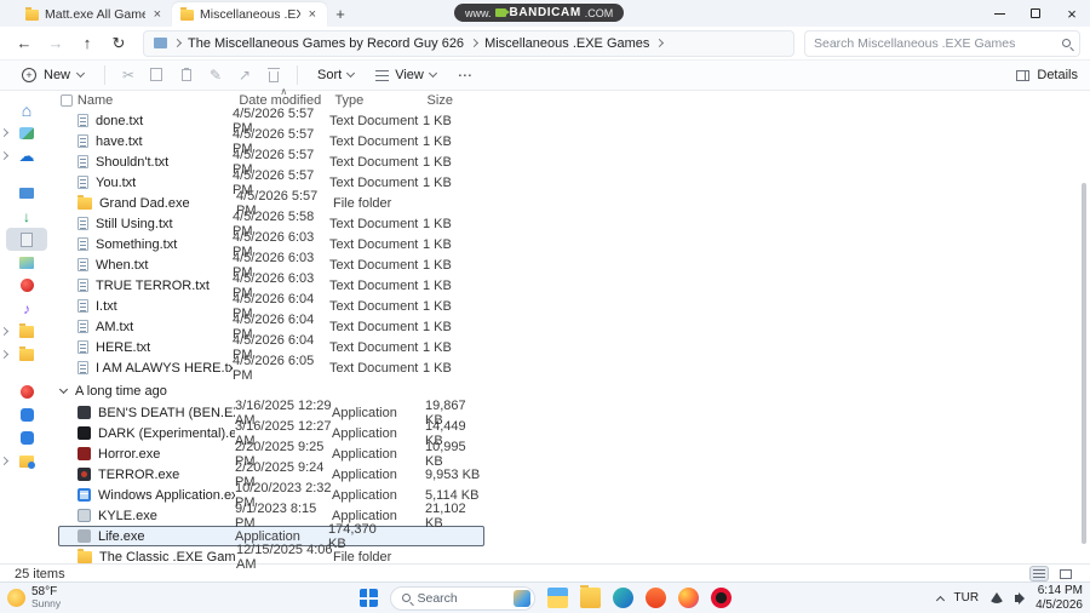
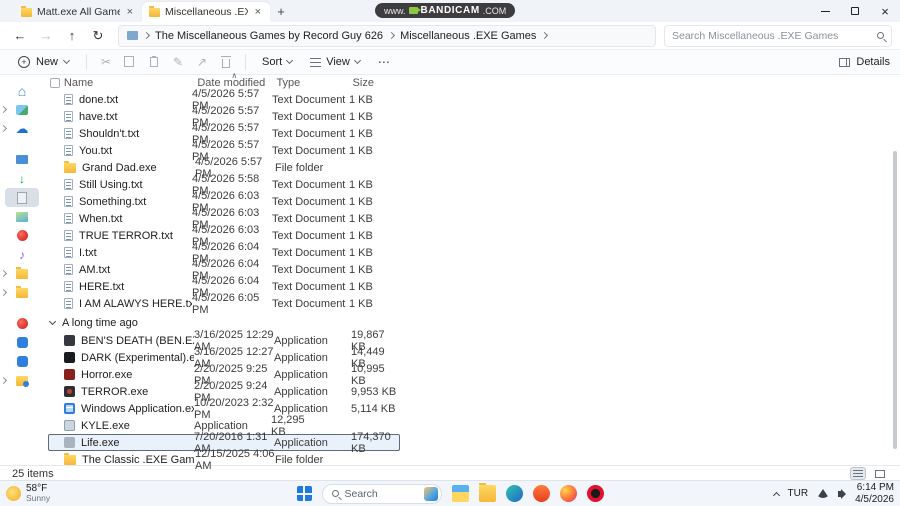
  Matt.exe All Gam
  ×
  ×
  +
  www.
  BANDICAM
  .COM
  ×
  ←
  →
  ↑
  ↻
  The Miscellaneous Games by Record Guy 626
  Miscellaneous .EXE Games
  Search Miscellaneous .EXE Games
  +
  New
  ✂
  ✎
  ↗
  Sort
  View
  ⋯
  Details
  Name
  ∧
  Date modified
  Type
  Size
  done.txt
  4/5/2026 5:57 PM
  Text Document
  1 KB
  have.txt
  4/5/2026 5:57 PM
  Text Document
  1 KB
  Shouldn't.txt
  4/5/2026 5:57 PM
  Text Document
  1 KB
  You.txt
  4/5/2026 5:57 PM
  Text Document
  1 KB
  Grand Dad.exe
  4/5/2026 5:57 PM
  File folder
  Still Using.txt
  4/5/2026 5:58 PM
  Text Document
  1 KB
  Something.txt
  4/5/2026 6:03 PM
  Text Document
  1 KB
  When.txt
  4/5/2026 6:03 PM
  Text Document
  1 KB
  TRUE TERROR.txt
  4/5/2026 6:03 PM
  Text Document
  1 KB
  I.txt
  4/5/2026 6:04 PM
  Text Document
  1 KB
  AM.txt
  4/5/2026 6:04 PM
  Text Document
  1 KB
  HERE.txt
  4/5/2026 6:04 PM
  Text Document
  1 KB
  I AM ALAWYS HERE.tx
  4/5/2026 6:05 PM
  Text Document
  1 KB
  A long time ago
  3/16/2025 12:29 AM
  Application
  19,867 KB
  DARK (Experimental).e
  3/16/2025 12:27 AM
  Application
  14,449 KB
  Horror.exe
  2/20/2025 9:25 PM
  Application
  10,995 KB
  TERROR.exe
  2/20/2025 9:24 PM
  Application
  9,953 KB
  10/20/2023 2:32 PM
  Application
  5,114 KB
  KYLE.exe
- 9/1/2023 8:15 PM
  Application
- 21,102 KB
+ 12,295 KB
  Life.exe
+ 7/20/2016 1:31 AM
  Application
  174,370 KB
  12/15/2025 4:06 AM
  File folder
  25 items
  58°F
  Sunny
  Search
  TUR
  6:14 PM
  4/5/2026
